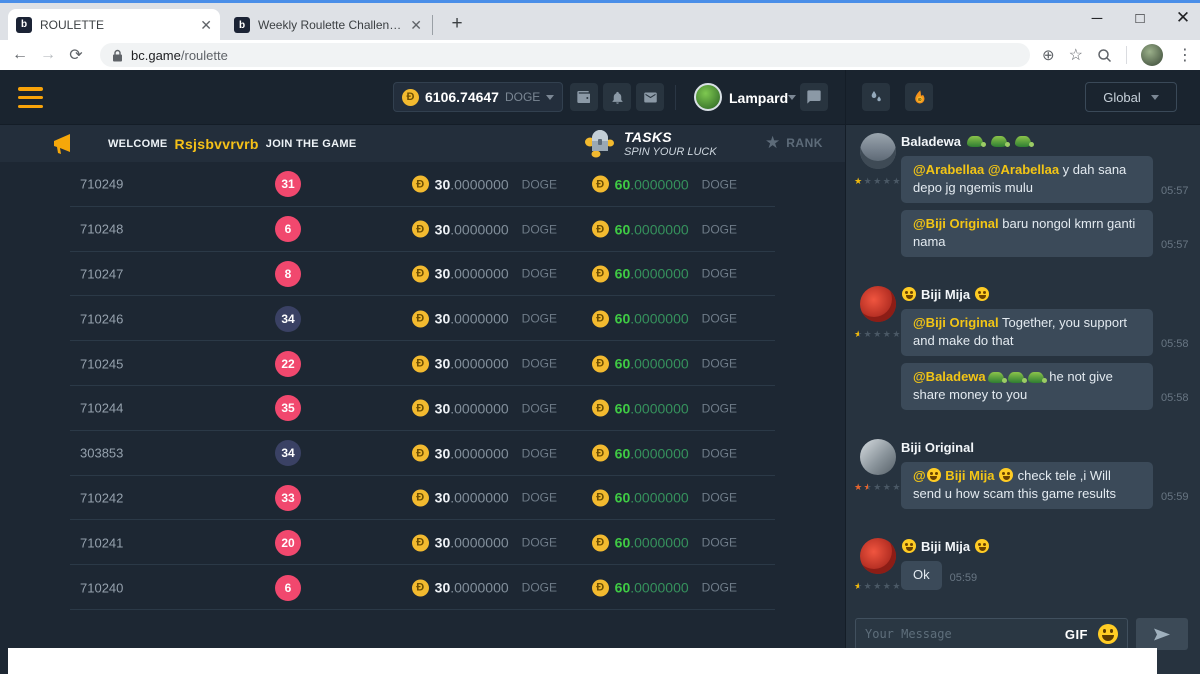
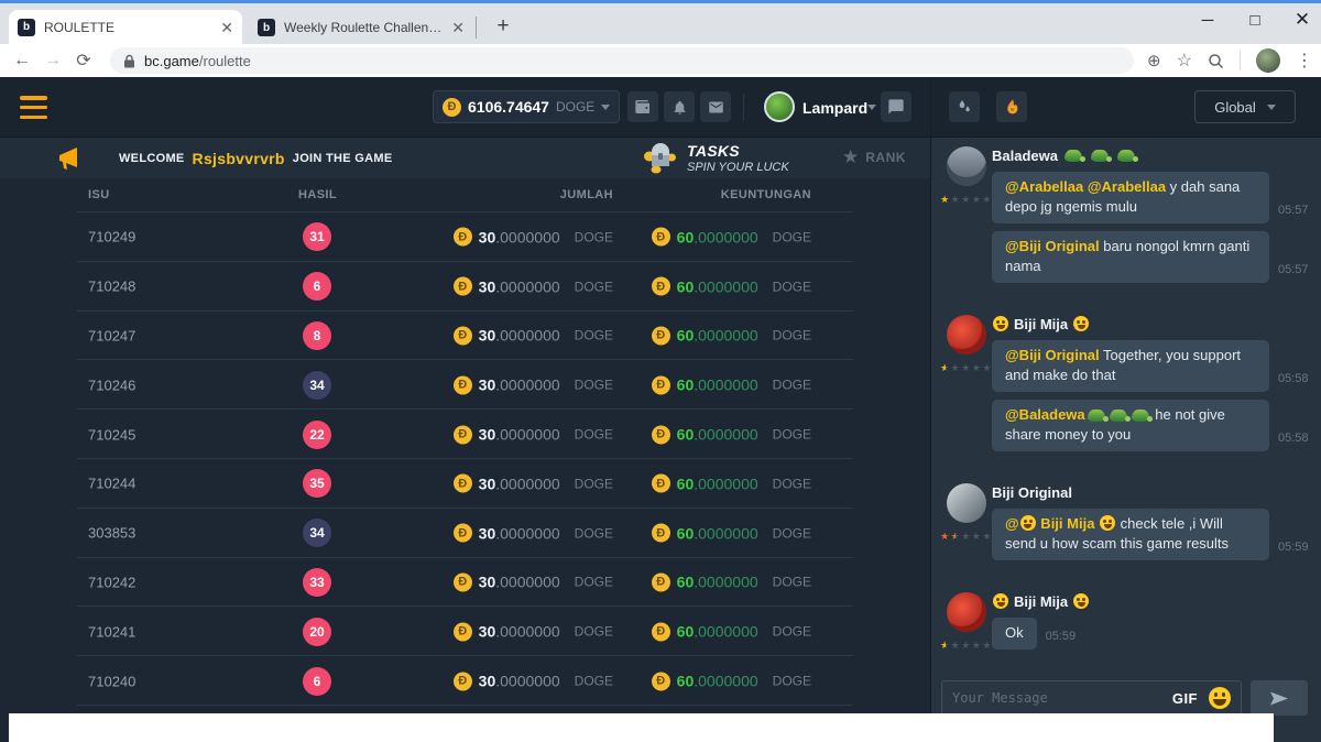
  b
  ROULETTE
  ✕
  b
  Weekly Roulette Challenge
  ✕
  +
  ─
  □
  ✕
  ←
  →
  ⟳
  bc.game
  /roulette
  ⊕
  ☆
  ⋮
  Đ
  6106.74647
  DOGE
  Lampard
  Global
  WELCOME
  Rsjsbvvrvrb
  JOIN THE GAME
  TASKS
  SPIN YOUR LUCK
  ★
  RANK
+ ISU
+ HASIL
+ JUMLAH
+ KEUNTUNGAN
  710249
  31
  Đ
  30.0000000
  DOGE
  Đ
  60.0000000
  DOGE
  710248
  6
  Đ
  30.0000000
  DOGE
  Đ
  60.0000000
  DOGE
  710247
  8
  Đ
  30.0000000
  DOGE
  Đ
  60.0000000
  DOGE
  710246
  34
  Đ
  30.0000000
  DOGE
  Đ
  60.0000000
  DOGE
  710245
  22
  Đ
  30.0000000
  DOGE
  Đ
  60.0000000
  DOGE
  710244
  35
  Đ
  30.0000000
  DOGE
  Đ
  60.0000000
  DOGE
  303853
  34
  Đ
  30.0000000
  DOGE
  Đ
  60.0000000
  DOGE
  710242
  33
  Đ
  30.0000000
  DOGE
  Đ
  60.0000000
  DOGE
  710241
  20
  Đ
  30.0000000
  DOGE
  Đ
  60.0000000
  DOGE
  710240
  6
  Đ
  30.0000000
  DOGE
  Đ
  60.0000000
  DOGE
  ★★★★★
  Baladewa
  @Arabellaa @Arabellaa y dah sana depo jg ngemis mulu
  05:57
  @Biji Original baru nongol kmrn ganti nama
  05:57
  ★★★★★
  Biji Mija
  @Biji Original Together, you support and make do that
  05:58
  @Baladewa he not give share money to you
  05:58
  ★★★★★
  Biji Original
  @ Biji Mija check tele ,i Will send u how scam this game results
  05:59
  ★★★★★
  Biji Mija
  Ok
  05:59
  Your Message
  GIF
